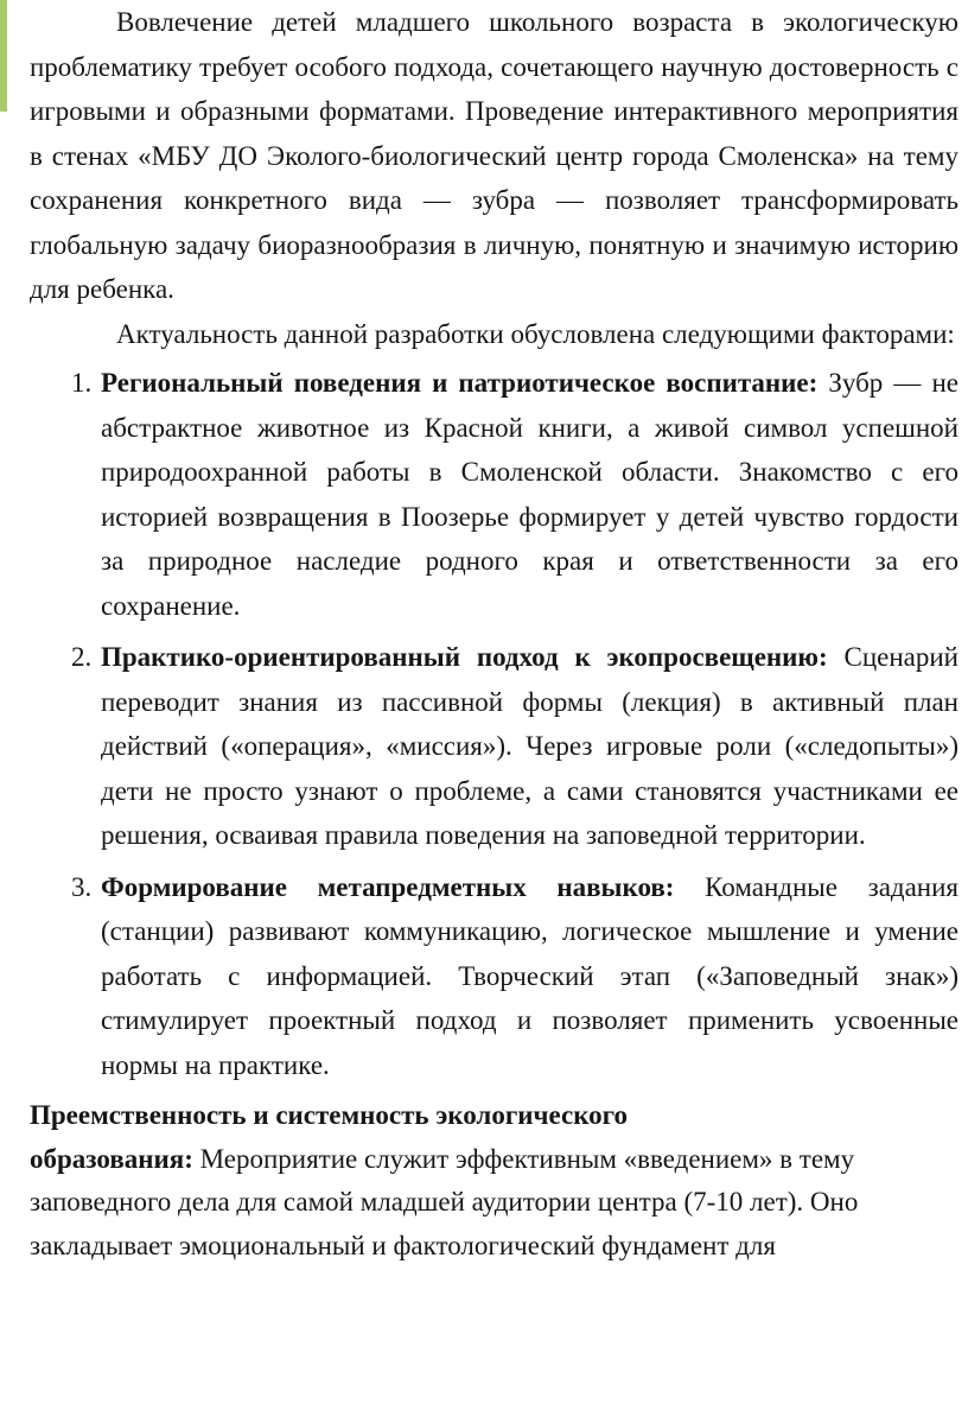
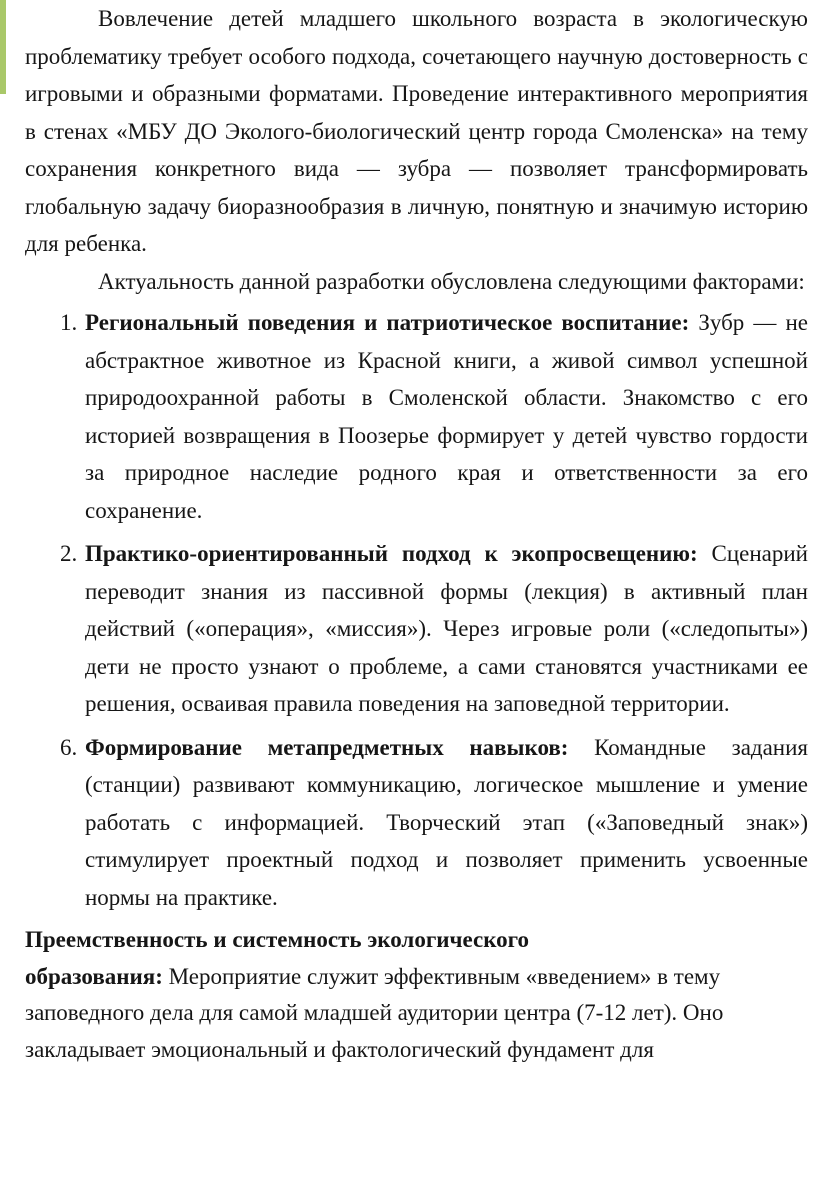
  Вовлечение детей младшего школьного возраста в экологическую проблематику требует особого подхода, сочетающего научную достоверность с игровыми и образными форматами. Проведение интерактивного мероприятия в стенах «МБУ ДО Эколого-биологический центр города Смоленска» на тему сохранения конкретного вида — зубра — позволяет трансформировать глобальную задачу биоразнообразия в личную, понятную и значимую историю для ребенка.
  Актуальность данной разработки обусловлена следующими факторами:
  1.
  Региональный поведения и патриотическое воспитание: Зубр — не абстрактное животное из Красной книги, а живой символ успешной природоохранной работы в Смоленской области. Знакомство с его историей возвращения в Поозерье формирует у детей чувство гордости за природное наследие родного края и ответственности за его сохранение.
  2.
  Практико-ориентированный подход к экопросвещению: Сценарий переводит знания из пассивной формы (лекция) в активный план действий («операция», «миссия»). Через игровые роли («следопыты») дети не просто узнают о проблеме, а сами становятся участниками ее решения, осваивая правила поведения на заповедной территории.
- 3.
+ 6.
  Формирование метапредметных навыков: Командные задания (станции) развивают коммуникацию, логическое мышление и умение работать с информацией. Творческий этап («Заповедный знак») стимулирует проектный подход и позволяет применить усвоенные нормы на практике.
  Преемственность и системность экологического
- образования: Мероприятие служит эффективным «введением» в тему заповедного дела для самой младшей аудитории центра (7-10 лет). Оно закладывает эмоциональный и фактологический фундамент для
+ образования: Мероприятие служит эффективным «введением» в тему заповедного дела для самой младшей аудитории центра (7-12 лет). Оно закладывает эмоциональный и фактологический фундамент для
